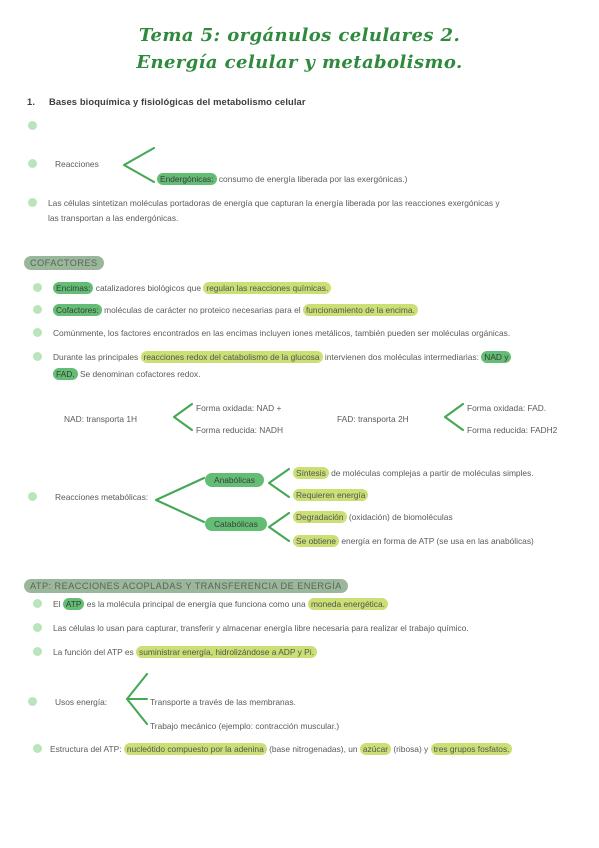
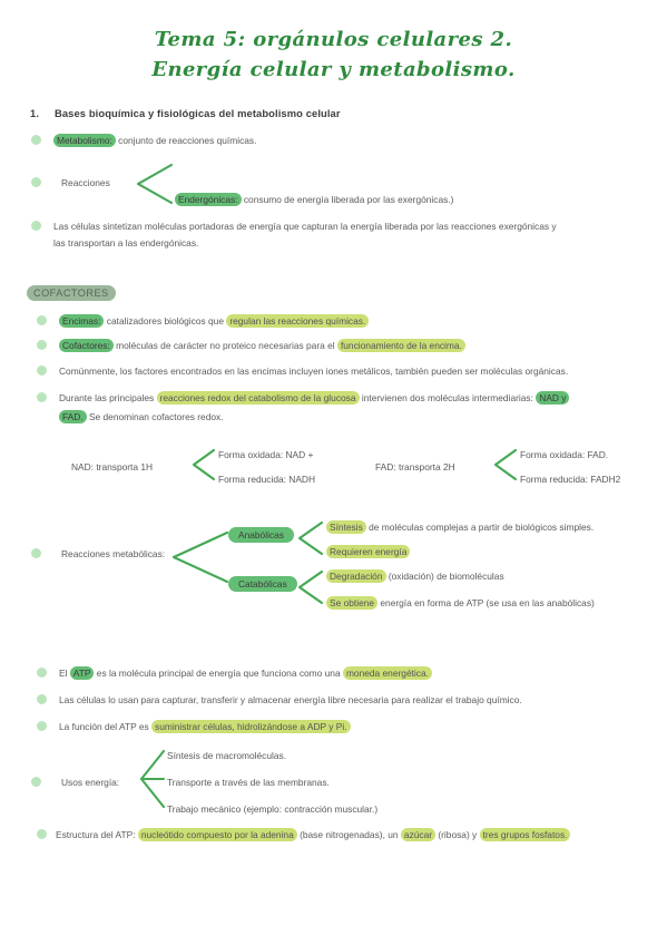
  Tema 5: orgánulos celulares 2.
  Energía celular y metabolismo.
  1. Bases bioquímica y fisiológicas del metabolismo celular
+ Metabolismo: conjunto de reacciones químicas.
  Reacciones
  Endergónicas: consumo de energía liberada por las exergónicas.)
  Las células sintetizan moléculas portadoras de energía que capturan la energía liberada por las reacciones exergónicas y
  las transportan a las endergónicas.
  COFACTORES
  Encimas: catalizadores biológicos que regulan las reacciones químicas.
  Cofactores: moléculas de carácter no proteico necesarias para el funcionamiento de la encima.
  Comúnmente, los factores encontrados en las encimas incluyen iones metálicos, también pueden ser moléculas orgánicas.
  Durante las principales reacciones redox del catabolismo de la glucosa intervienen dos moléculas intermediarias: NAD y
  FAD. Se denominan cofactores redox.
  NAD: transporta 1H
  Forma oxidada: NAD +
  Forma reducida: NADH
  FAD: transporta 2H
  Forma oxidada: FAD.
  Forma reducida: FADH2
  Reacciones metabólicas:
  Anabólicas
  Catabólicas
- Síntesis de moléculas complejas a partir de moléculas simples.
+ Síntesis de moléculas complejas a partir de biológicos simples.
  Requieren energía
  Degradación (oxidación) de biomoléculas
  Se obtiene energía en forma de ATP (se usa en las anabólicas)
- ATP: REACCIONES ACOPLADAS Y TRANSFERENCIA DE ENERGÍA
  El ATP es la molécula principal de energía que funciona como una moneda energética.
  Las células lo usan para capturar, transferir y almacenar energía libre necesaria para realizar el trabajo químico.
- La función del ATP es suministrar energía, hidrolizándose a ADP y Pi.
+ La función del ATP es suministrar células, hidrolizándose a ADP y Pi.
  Usos energía:
+ Síntesis de macromoléculas.
  Transporte a través de las membranas.
  Trabajo mecánico (ejemplo: contracción muscular.)
  Estructura del ATP: nucleótido compuesto por la adenina (base nitrogenadas), un azúcar (ribosa) y tres grupos fosfatos.
